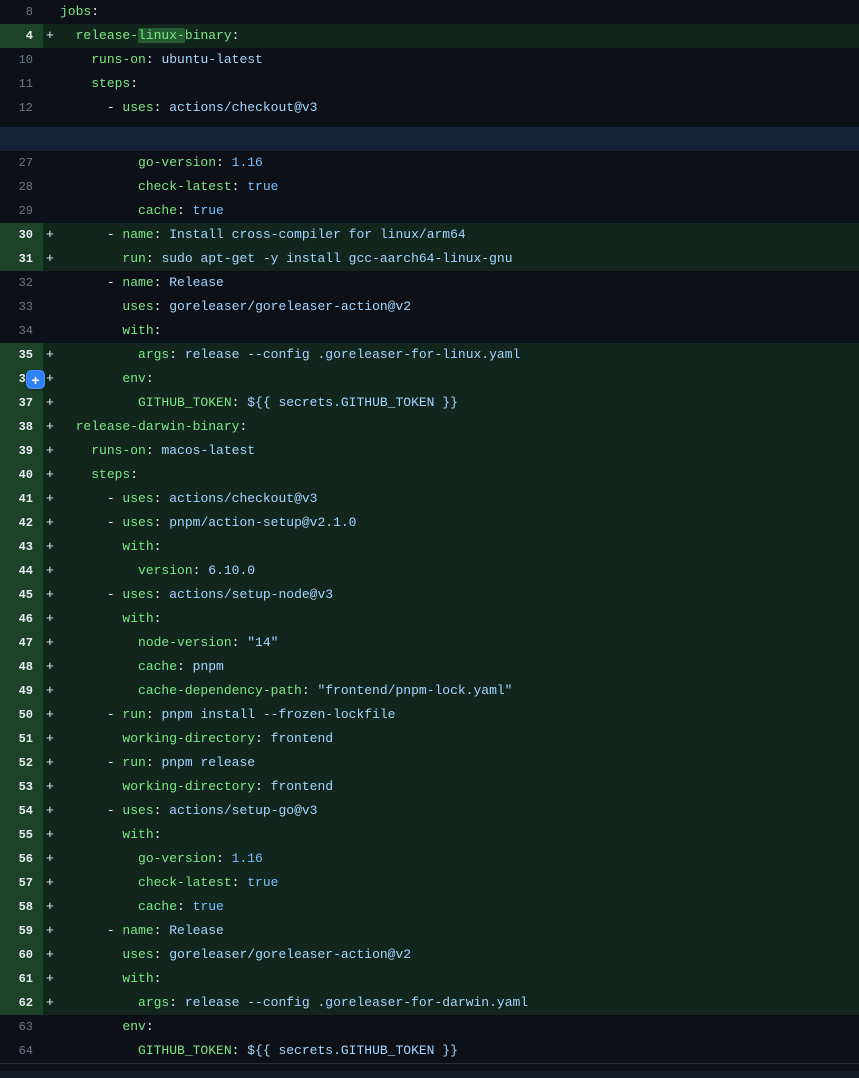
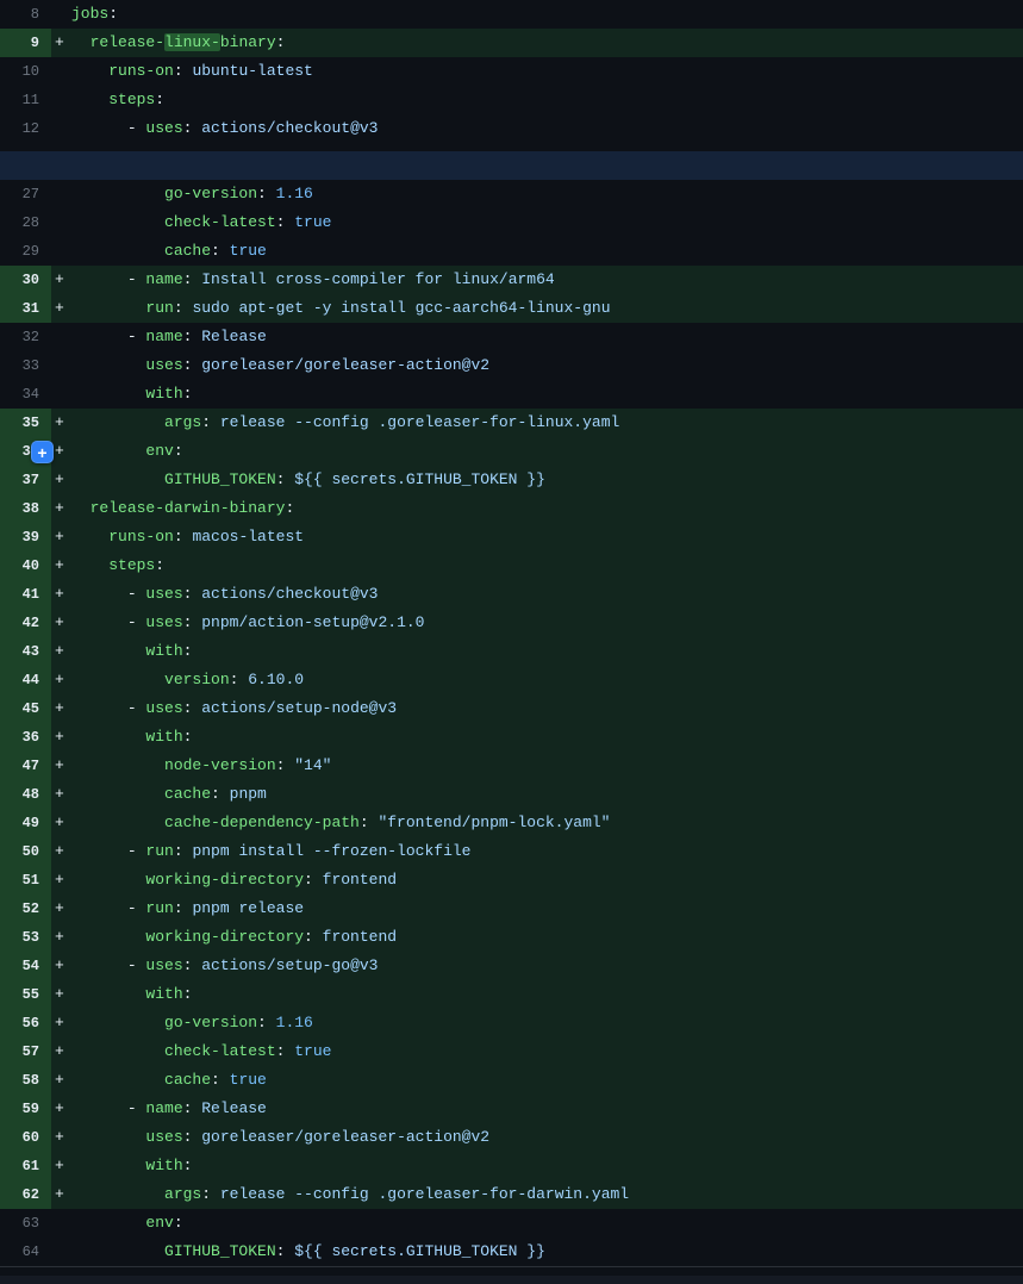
  8
  jobs:
- 4
+ 9
  + release-linux-binary:
  10
  runs-on: ubuntu-latest
  11
  steps:
  12
  - uses: actions/checkout@v3
  27
  go-version: 1.16
  28
  check-latest: true
  29
  cache: true
  30
  + - name: Install cross-compiler for linux/arm64
  31
  + run: sudo apt-get -y install gcc-aarch64-linux-gnu
  32
  - name: Release
  33
  uses: goreleaser/goreleaser-action@v2
  34
  with:
  35
  + args: release --config .goreleaser-for-linux.yaml
  + env:
  37
  + GITHUB_TOKEN: ${{ secrets.GITHUB_TOKEN }}
  38
  + release-darwin-binary:
  39
  + runs-on: macos-latest
  40
  + steps:
  41
  + - uses: actions/checkout@v3
  42
  + - uses: pnpm/action-setup@v2.1.0
  43
  + with:
  44
  + version: 6.10.0
  45
  + - uses: actions/setup-node@v3
- 46
+ 36
  + with:
  47
  + node-version: "14"
  48
  + cache: pnpm
  49
  + cache-dependency-path: "frontend/pnpm-lock.yaml"
  50
  + - run: pnpm install --frozen-lockfile
  51
  + working-directory: frontend
  52
  + - run: pnpm release
  53
  + working-directory: frontend
  54
  + - uses: actions/setup-go@v3
  55
  + with:
  56
  + go-version: 1.16
  57
  + check-latest: true
  58
  + cache: true
  59
  + - name: Release
  60
  + uses: goreleaser/goreleaser-action@v2
  61
  + with:
  62
  + args: release --config .goreleaser-for-darwin.yaml
  63
  env:
  64
  GITHUB_TOKEN: ${{ secrets.GITHUB_TOKEN }}
  +
